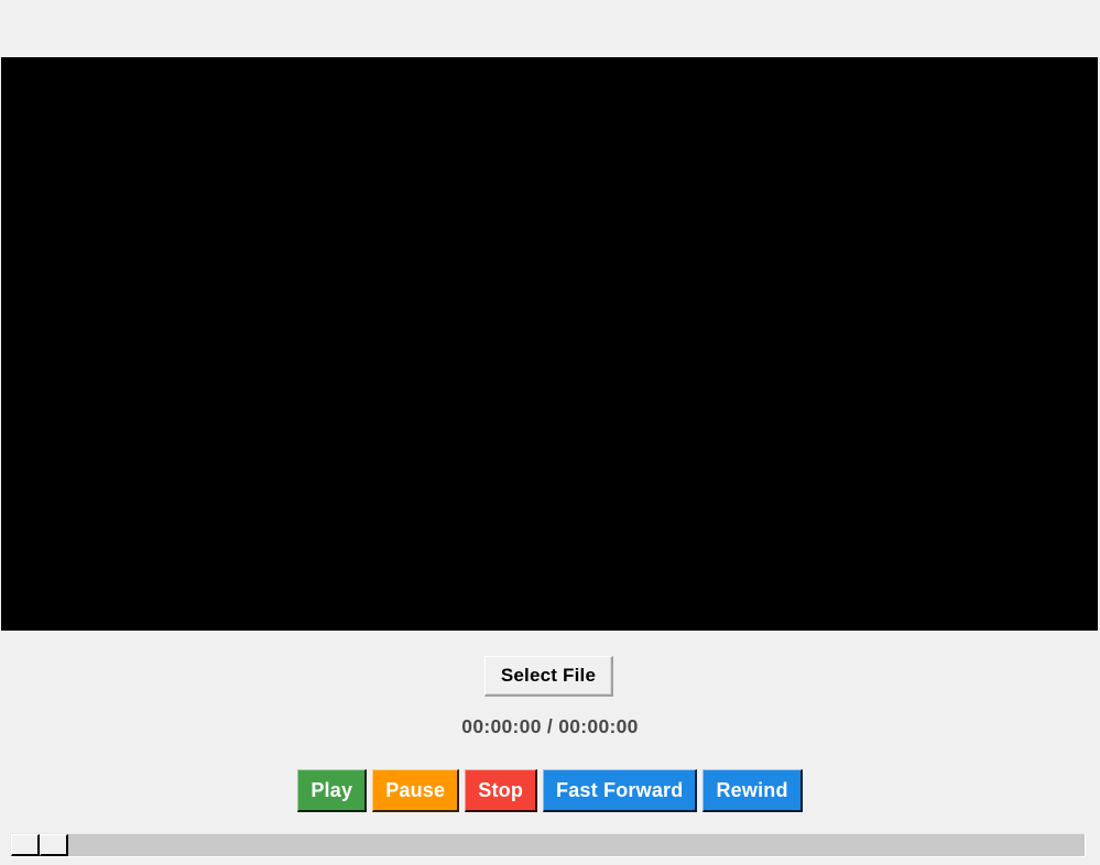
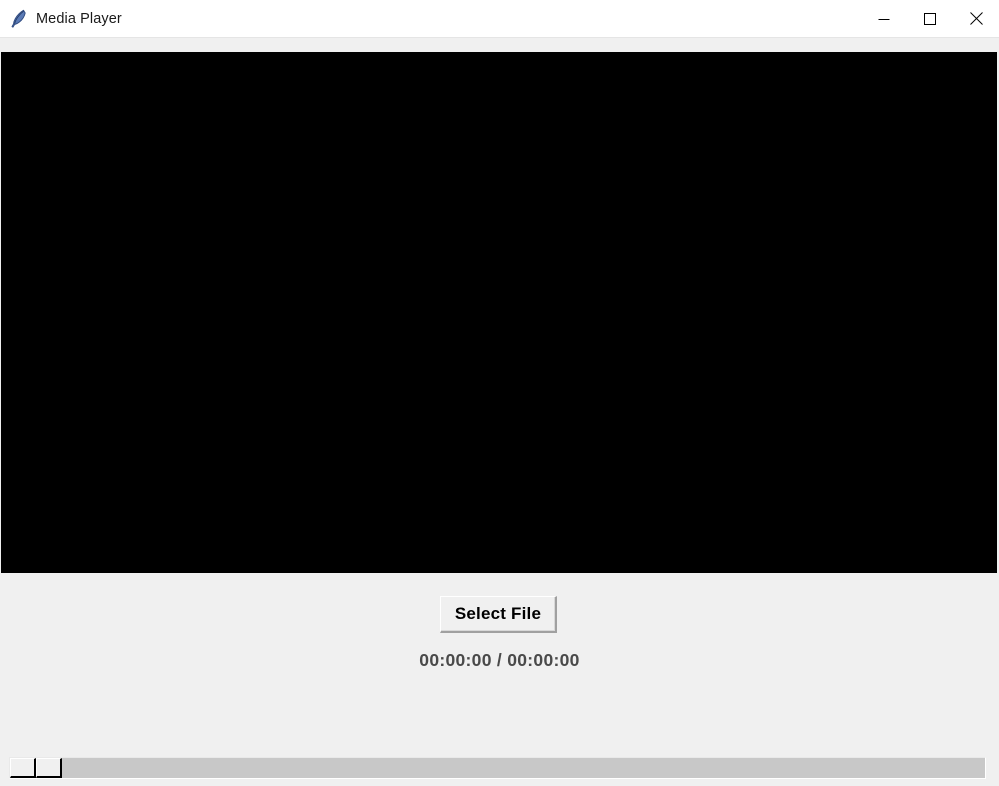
+ Media Player
  Select File
  00:00:00 / 00:00:00
- Play
- Pause
- Stop
- Fast Forward
- Rewind
